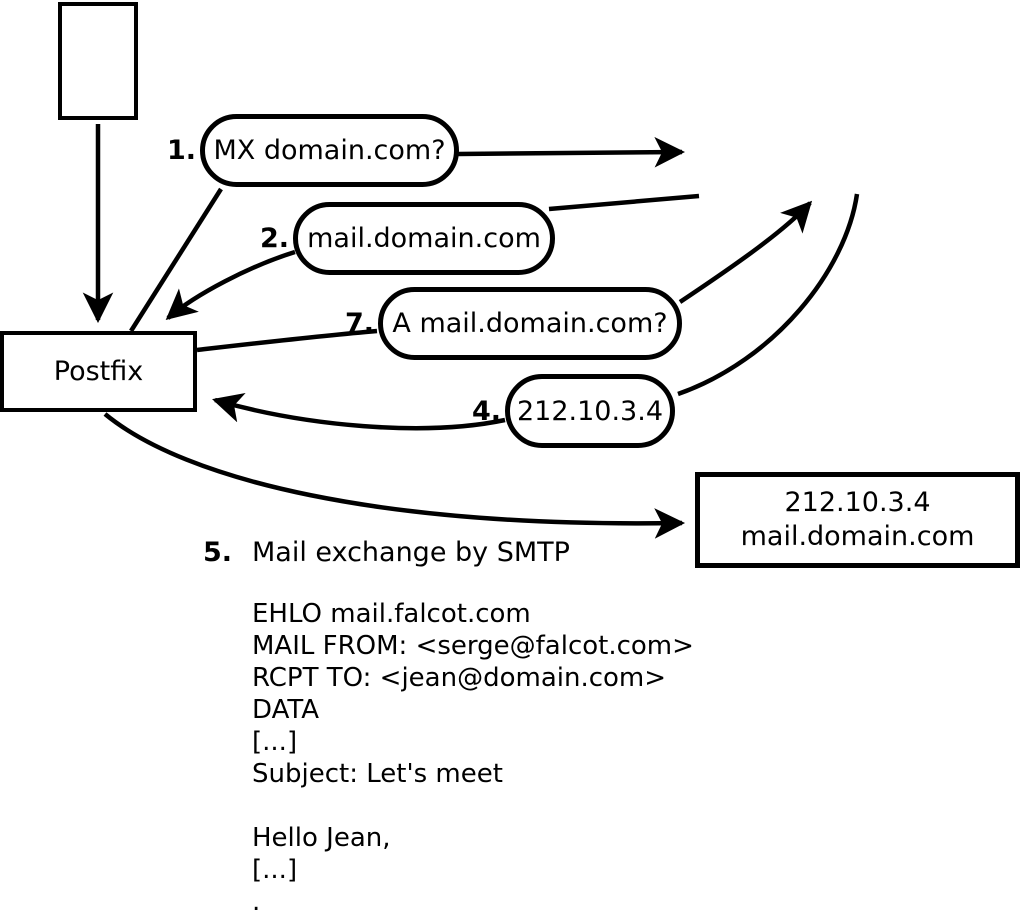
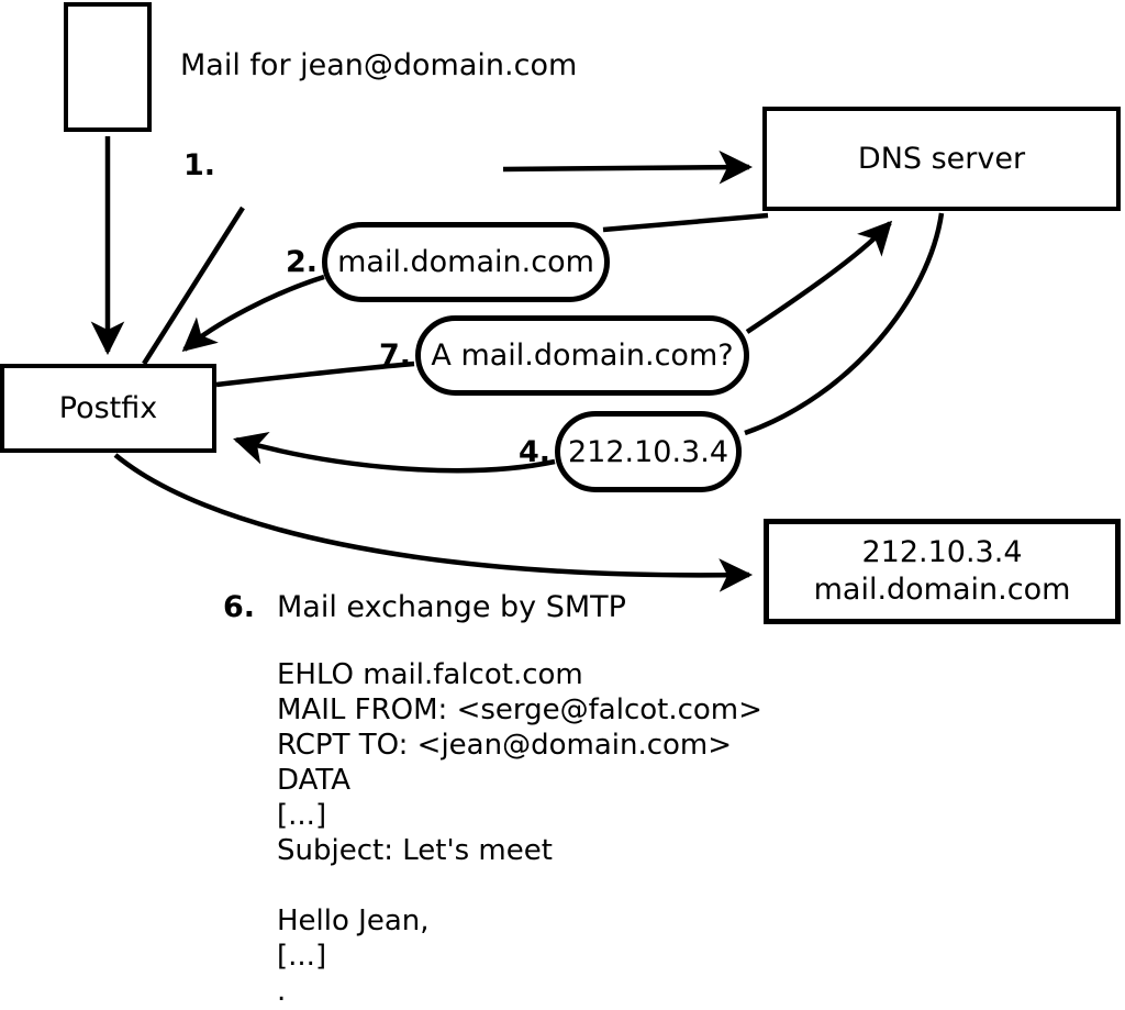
+ Mail for jean@domain.com
  1.
- MX domain.com?
  2.
  mail.domain.com
  7.
  A mail.domain.com?
  4.
  212.10.3.4
  Postfix
+ DNS server
  212.10.3.4
  mail.domain.com
- 5.
+ 6.
  Mail exchange by SMTP
  EHLO mail.falcot.com
  MAIL FROM: <serge@falcot.com>
  RCPT TO: <jean@domain.com>
  DATA
  [...]
  Subject: Let's meet
  Hello Jean,
  [...]
  .
